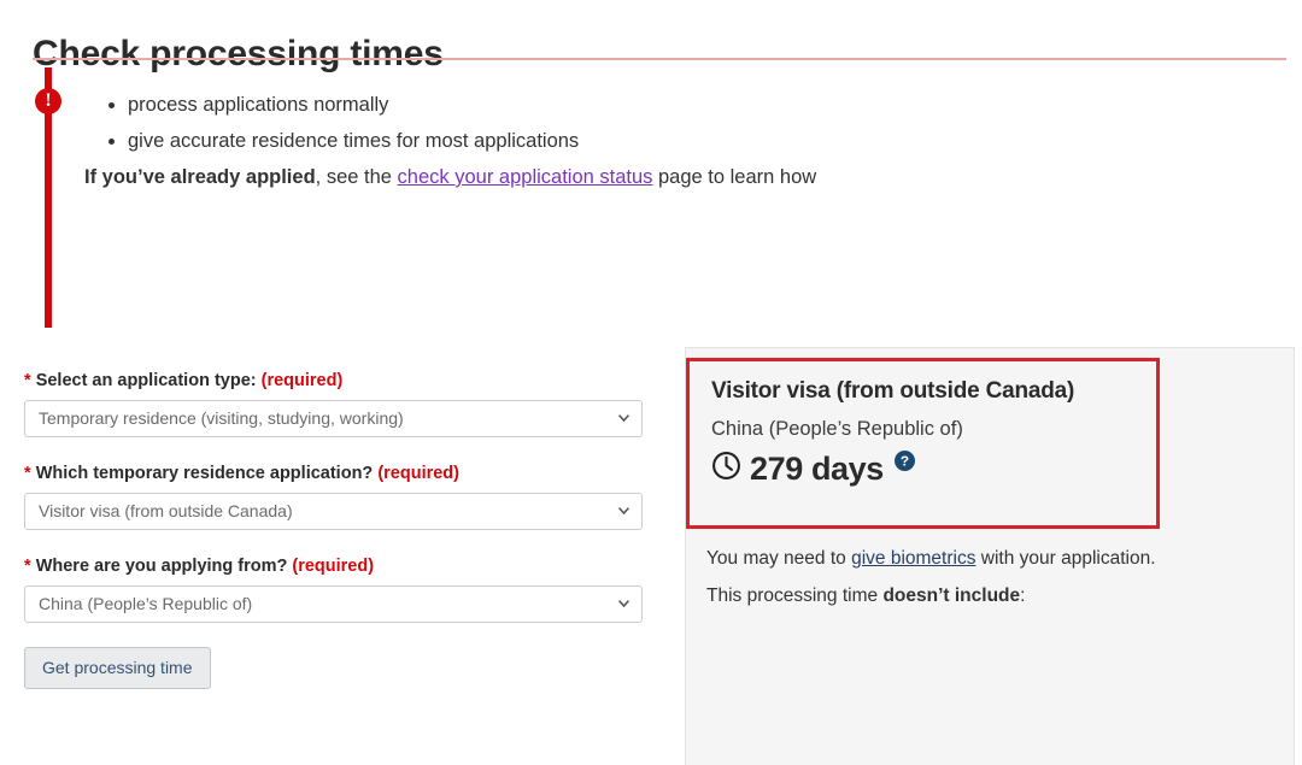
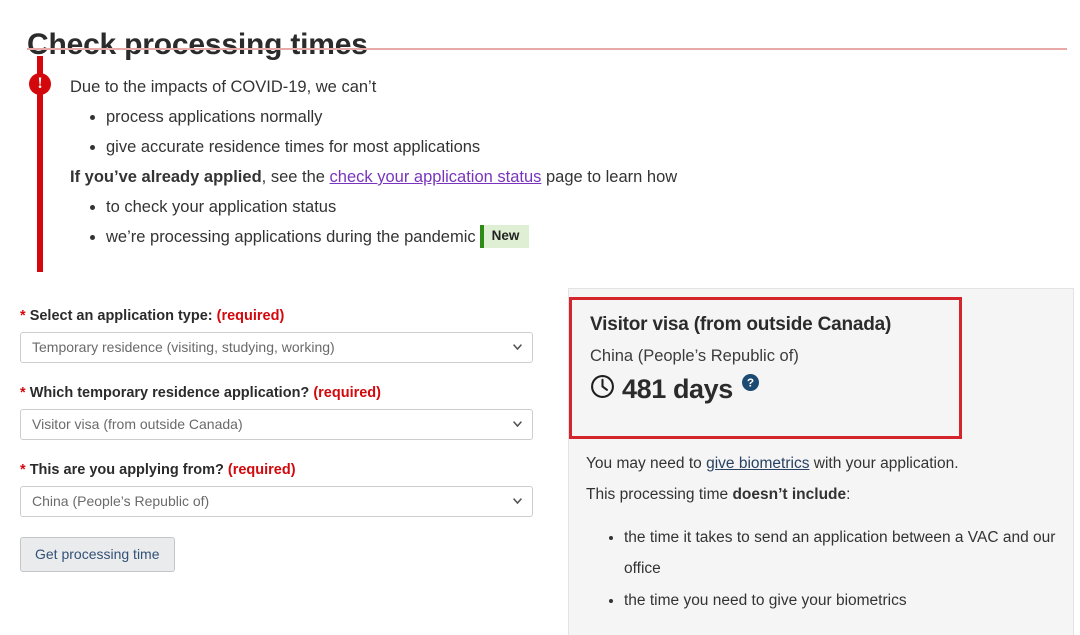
  Check processing times
  !
+ Due to the impacts of COVID-19, we can’t
  process applications normally
  give accurate residence times for most applications
  If you’ve already applied, see the check your application status page to learn how
+ to check your application status
+ we’re processing applications during the pandemic New
  * Select an application type: (required)
  Temporary residence (visiting, studying, working)
  * Which temporary residence application? (required)
  Visitor visa (from outside Canada)
- * Where are you applying from? (required)
+ * This are you applying from? (required)
  China (People’s Republic of)
  Get processing time
  Visitor visa (from outside Canada)
  China (People’s Republic of)
- 279 days
+ 481 days
  ?
  You may need to give biometrics with your application.
  This processing time doesn’t include:
+ the time it takes to send an application between a VAC and our office
+ the time you need to give your biometrics
